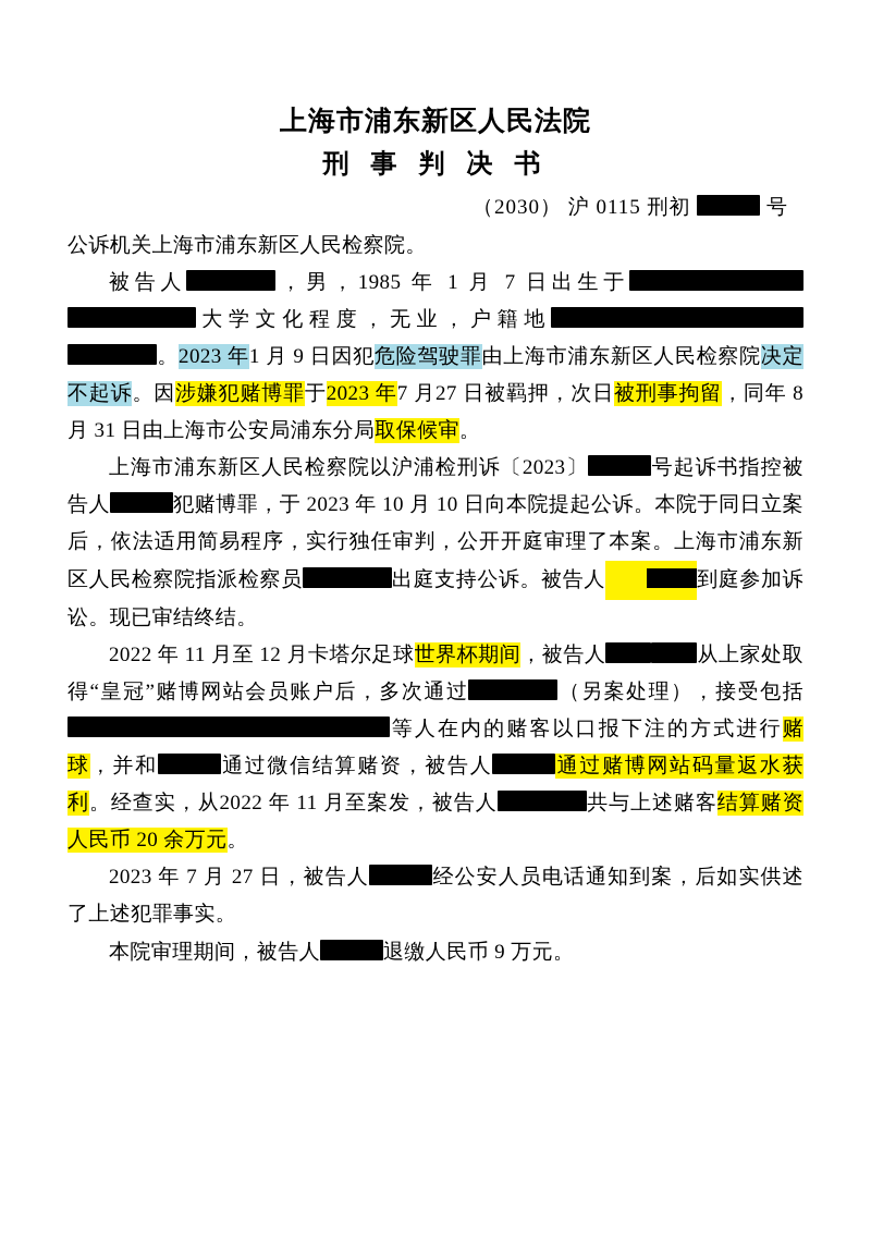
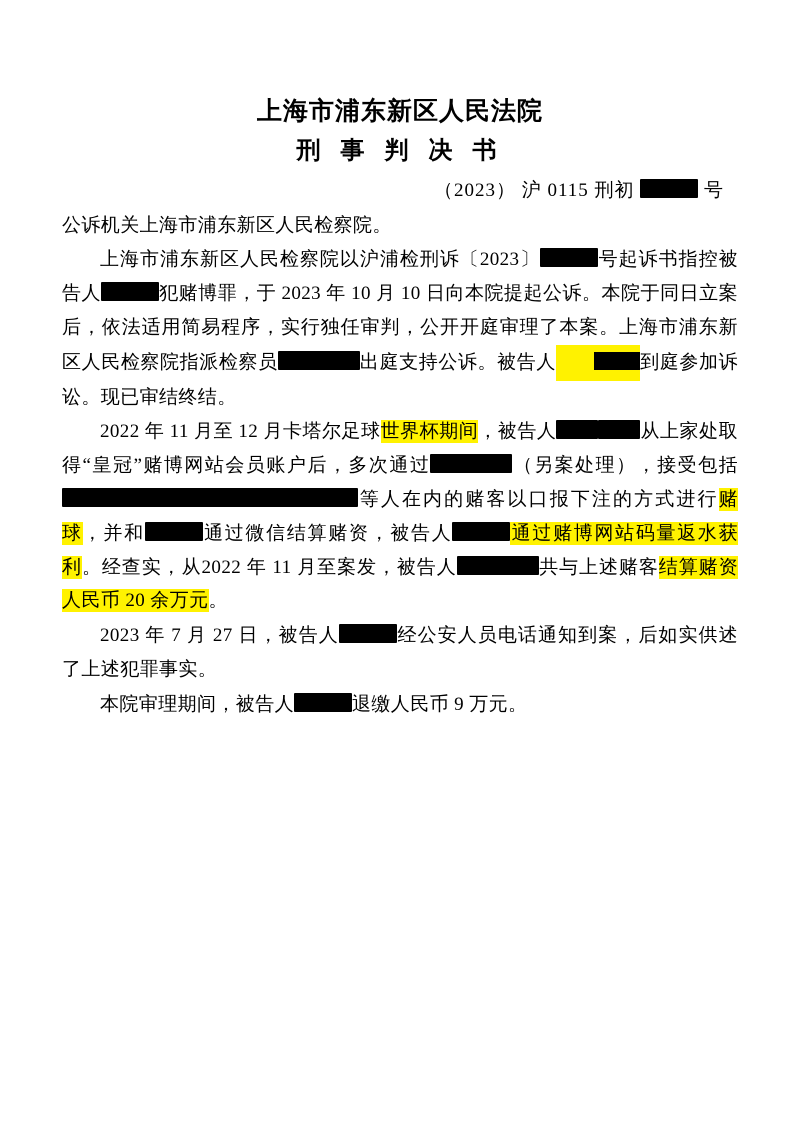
  上海市浦东新区人民法院
  刑 事 判 决 书
- （2030） 沪 0115 刑初 号
+ （2023） 沪 0115 刑初 号
  公诉机关上海市浦东新区人民检察院。
- 被告人 ，男，1985 年 1 月 7 日出生于大学文化程度，无业，户籍地。2023 年1 月 9 日因犯危险驾驶罪由上海市浦东新区人民检察院决定不起诉。因涉嫌犯赌博罪于2023 年7 月27 日被羁押，次日被刑事拘留，同年 8 月 31 日由上海市公安局浦东分局取保候审。
  上海市浦东新区人民检察院以沪浦检刑诉〔2023〕 号起诉书指控被告人 犯赌博罪，于 2023 年 10 月 10 日向本院提起公诉。本院于同日立案后，依法适用简易程序，实行独任审判，公开开庭审理了本案。上海市浦东新区人民检察院指派检察员 出庭支持公诉。被告人 到庭参加诉讼。现已审结终结。
  2022 年 11 月至 12 月卡塔尔足球世界杯期间，被告人 从上家处取得“皇冠”赌博网站会员账户后，多次通过 （另案处理），接受包括等人在内的赌客以口报下注的方式进行赌球，并和 通过微信结算赌资，被告人 通过赌博网站码量返水获利。经查实，从2022 年 11 月至案发，被告人 共与上述赌客结算赌资人民币 20 余万元。
  2023 年 7 月 27 日，被告人 经公安人员电话通知到案，后如实供述了上述犯罪事实。
  本院审理期间，被告人 退缴人民币 9 万元。
